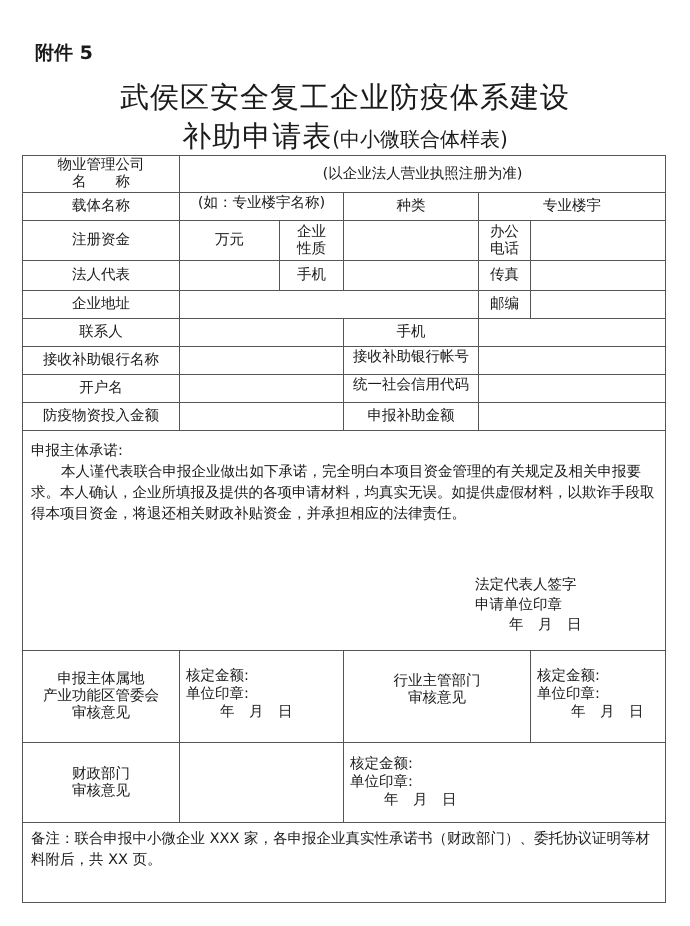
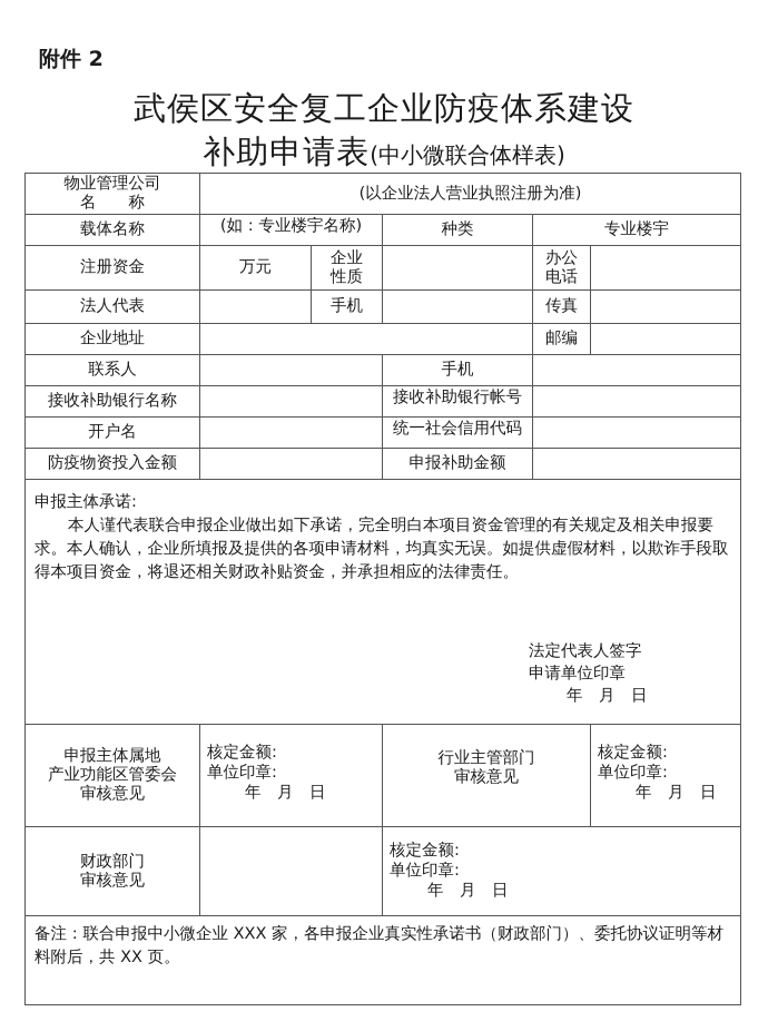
- 附件 5
+ 附件 2
  武侯区安全复工企业防疫体系建设
  补助申请表(中小微联合体样表)
  物业管理公司
  名 称
  (以企业法人营业执照注册为准)
  载体名称
  (如：专业楼宇名称)
  种类
  专业楼宇
  注册资金
  万元
  企业性质
  办公电话
  法人代表
  手机
  传真
  企业地址
  邮编
  联系人
  手机
  接收补助银行名称
  接收补助银行帐号
  开户名
  统一社会信用代码
  防疫物资投入金额
  申报补助金额
  申报主体承诺:
  本人谨代表联合申报企业做出如下承诺，完全明白本项目资金管理的有关规定及相关申报要求。本人确认，企业所填报及提供的各项申请材料，均真实无误。如提供虚假材料，以欺诈手段取得本项目资金，将退还相关财政补贴资金，并承担相应的法律责任。
  法定代表人签字
  申请单位印章
  年 月 日
  申报主体属地
  产业功能区管委会
  审核意见
  核定金额:
  单位印章:
  年 月 日
  行业主管部门
  审核意见
  核定金额:
  单位印章:
  年 月 日
  财政部门
  审核意见
  核定金额:
  单位印章:
  年 月 日
  备注：联合申报中小微企业 XXX 家，各申报企业真实性承诺书（财政部门）、委托协议证明等材料附后，共 XX 页。
